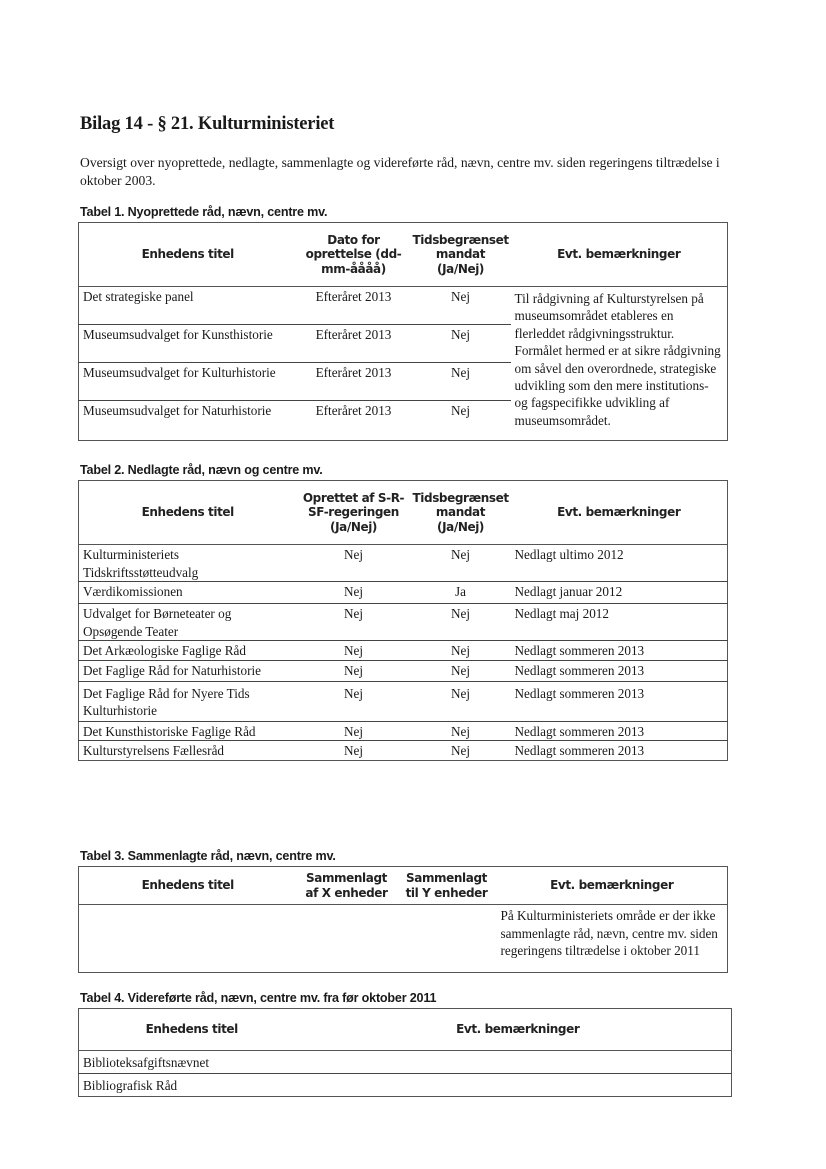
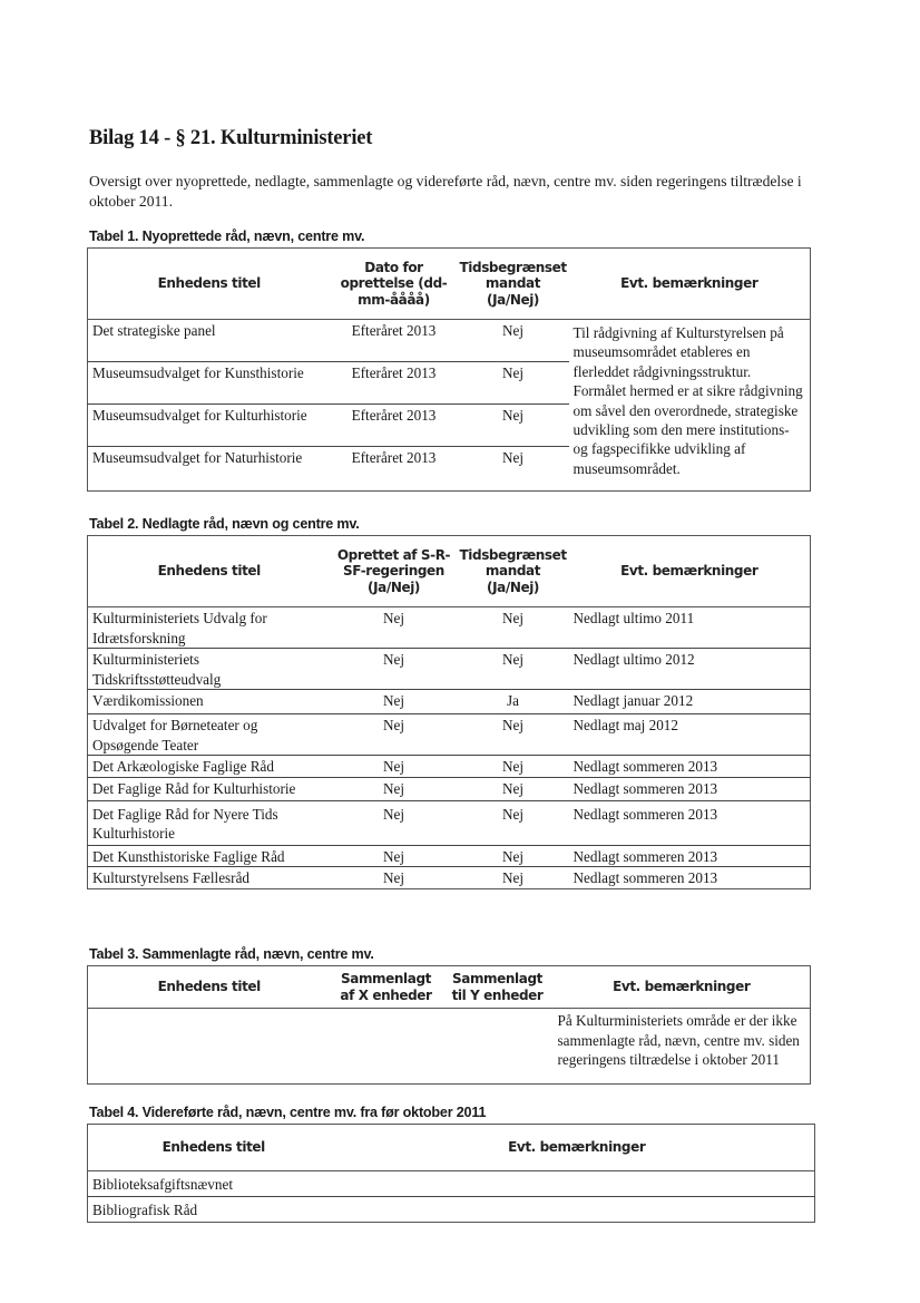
  Bilag 14 - § 21. Kulturministeriet
- Oversigt over nyoprettede, nedlagte, sammenlagte og videreførte råd, nævn, centre mv. siden regeringens tiltrædelse i oktober 2003.
+ Oversigt over nyoprettede, nedlagte, sammenlagte og videreførte råd, nævn, centre mv. siden regeringens tiltrædelse i oktober 2011.
  Tabel 1. Nyoprettede råd, nævn, centre mv.
  Enhedens titel	Dato for oprettelse (dd-mm-åååå)	Tidsbegrænset mandat (Ja/Nej)	Evt. bemærkninger
  Det strategiske panel	Efteråret 2013	Nej	Til rådgivning af Kulturstyrelsen på museumsområdet etableres en flerleddet rådgivningsstruktur. Formålet hermed er at sikre rådgivning om såvel den overordnede, strategiske udvikling som den mere institutions- og fagspecifikke udvikling af museumsområdet.
  Museumsudvalget for Kunsthistorie	Efteråret 2013	Nej
  Museumsudvalget for Kulturhistorie	Efteråret 2013	Nej
  Museumsudvalget for Naturhistorie	Efteråret 2013	Nej
  Tabel 2. Nedlagte råd, nævn og centre mv.
  Enhedens titel	Oprettet af S-R-SF-regeringen (Ja/Nej)	Tidsbegrænset mandat (Ja/Nej)	Evt. bemærkninger
+ Kulturministeriets Udvalg for Idrætsforskning	Nej	Nej	Nedlagt ultimo 2011
  Kulturministeriets Tidskriftsstøtteudvalg	Nej	Nej	Nedlagt ultimo 2012
  Værdikomissionen	Nej	Ja	Nedlagt januar 2012
  Udvalget for Børneteater og Opsøgende Teater	Nej	Nej	Nedlagt maj 2012
  Det Arkæologiske Faglige Råd	Nej	Nej	Nedlagt sommeren 2013
- Det Faglige Råd for Naturhistorie	Nej	Nej	Nedlagt sommeren 2013
+ Det Faglige Råd for Kulturhistorie	Nej	Nej	Nedlagt sommeren 2013
  Det Faglige Råd for Nyere Tids Kulturhistorie	Nej	Nej	Nedlagt sommeren 2013
  Det Kunsthistoriske Faglige Råd	Nej	Nej	Nedlagt sommeren 2013
  Kulturstyrelsens Fællesråd	Nej	Nej	Nedlagt sommeren 2013
  Tabel 3. Sammenlagte råd, nævn, centre mv.
  Enhedens titel	Sammenlagt af X enheder	Sammenlagt til Y enheder	Evt. bemærkninger
  			På Kulturministeriets område er der ikke sammenlagte råd, nævn, centre mv. siden regeringens tiltrædelse i oktober 2011
  Tabel 4. Videreførte råd, nævn, centre mv. fra før oktober 2011
  Enhedens titel	Evt. bemærkninger
  Biblioteksafgiftsnævnet
  Bibliografisk Råd
